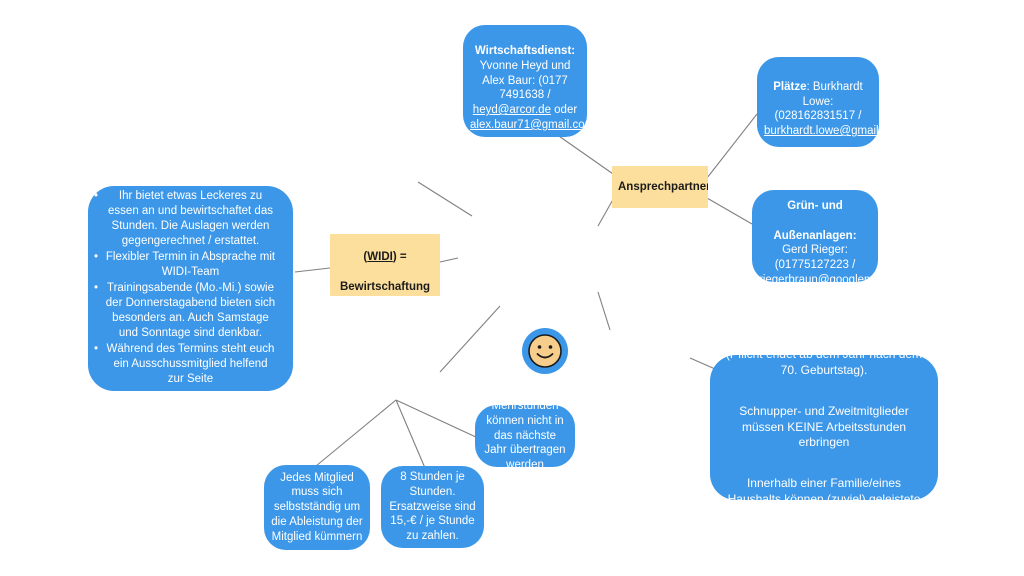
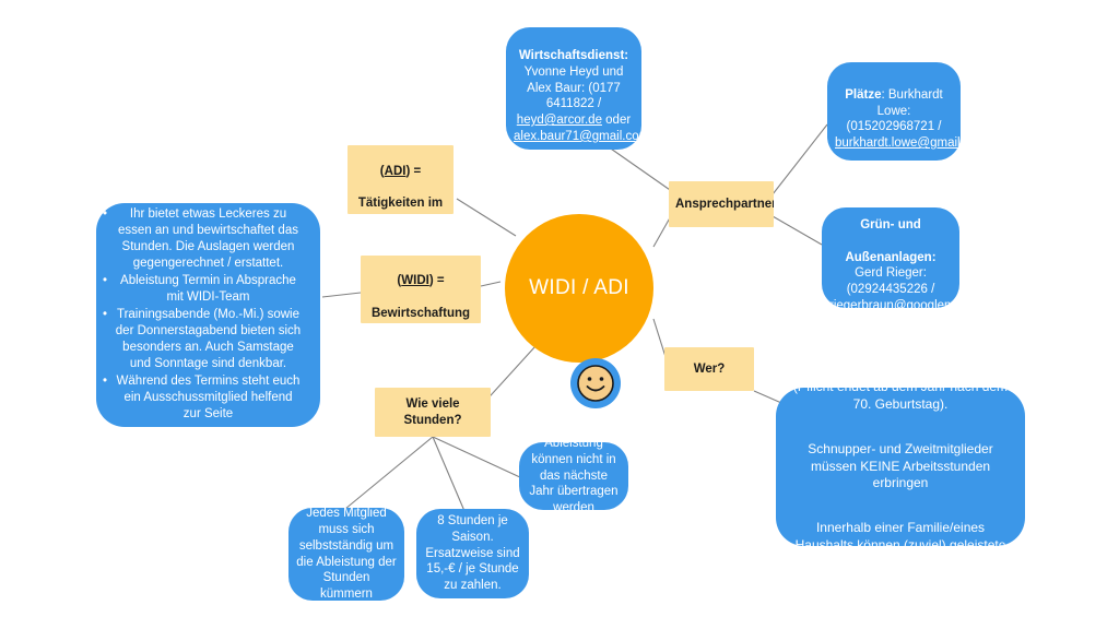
+ WIDI / ADI
+ (ADI) =
+ Tätigkeiten im
  (WIDI) =
  Bewirtschaftung
  Ansprechpartne
+ Wer?
+ Wie viele Stunden?
- Wirtschaftsdienst: Yvonne Heyd und Alex Baur: (0177 7491638 / heyd@arcor.de oder alex.baur71@gmail.co
+ Wirtschaftsdienst: Yvonne Heyd und Alex Baur: (0177 6411822 / heyd@arcor.de oder alex.baur71@gmail.co
- Plätze: Burkhardt Lowe: (028162831517 / burkhardt.lowe@gmail
+ Plätze: Burkhardt Lowe: (015202968721 / burkhardt.lowe@gmail
  Grün- und
- Außenanlagen: Gerd Rieger: (01775127223 / iegerbraun@google
+ Außenanlagen: Gerd Rieger: (02924435226 / iegerbraun@google
  •
  Ihr bietet etwas Leckeres zu essen an und bewirtschaftet das Stunden. Die Auslagen werden gegengerechnet / erstattet.
  •
- Flexibler Termin in Absprache mit WIDI-Team
+ Ableistung Termin in Absprache mit WIDI-Team
  •
  Trainingsabende (Mo.-Mi.) sowie der Donnerstagabend bieten sich besonders an. Auch Samstage und Sonntage sind denkbar.
  •
  Während des Termins steht euch ein Ausschussmitglied helfend zur Seite
  Schnupper- und Zweitmitglieder müssen KEINE Arbeitsstunden erbringen
- Mehrstunden können nicht in das nächste Jahr übertragen werden
+ Ableistung können nicht in das nächste Jahr übertragen werden
- Jedes Mitglied muss sich selbstständig um die Ableistung der Mitglied kümmern
+ Jedes Mitglied muss sich selbstständig um die Ableistung der Stunden kümmern
- 8 Stunden je Stunden. Ersatzweise sind 15,-€ / je Stunde zu zahlen.
+ 8 Stunden je Saison. Ersatzweise sind 15,-€ / je Stunde zu zahlen.
